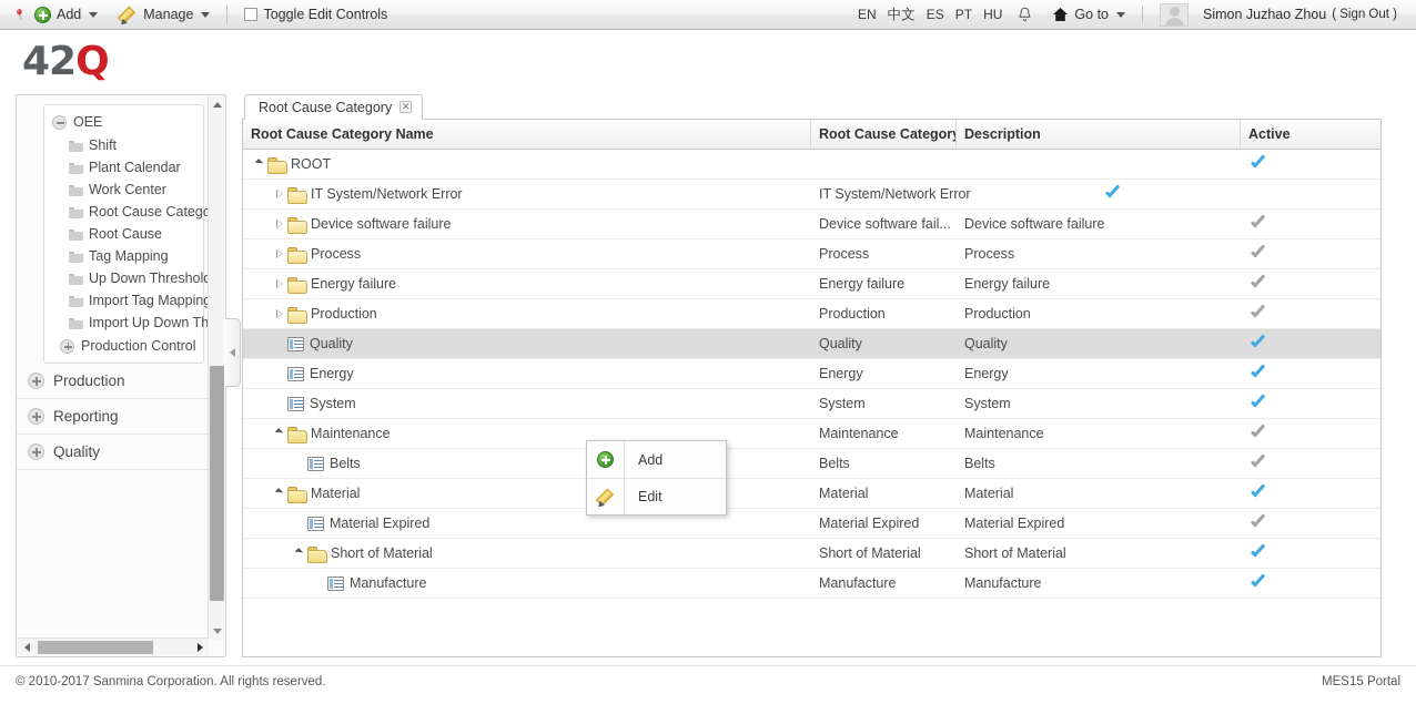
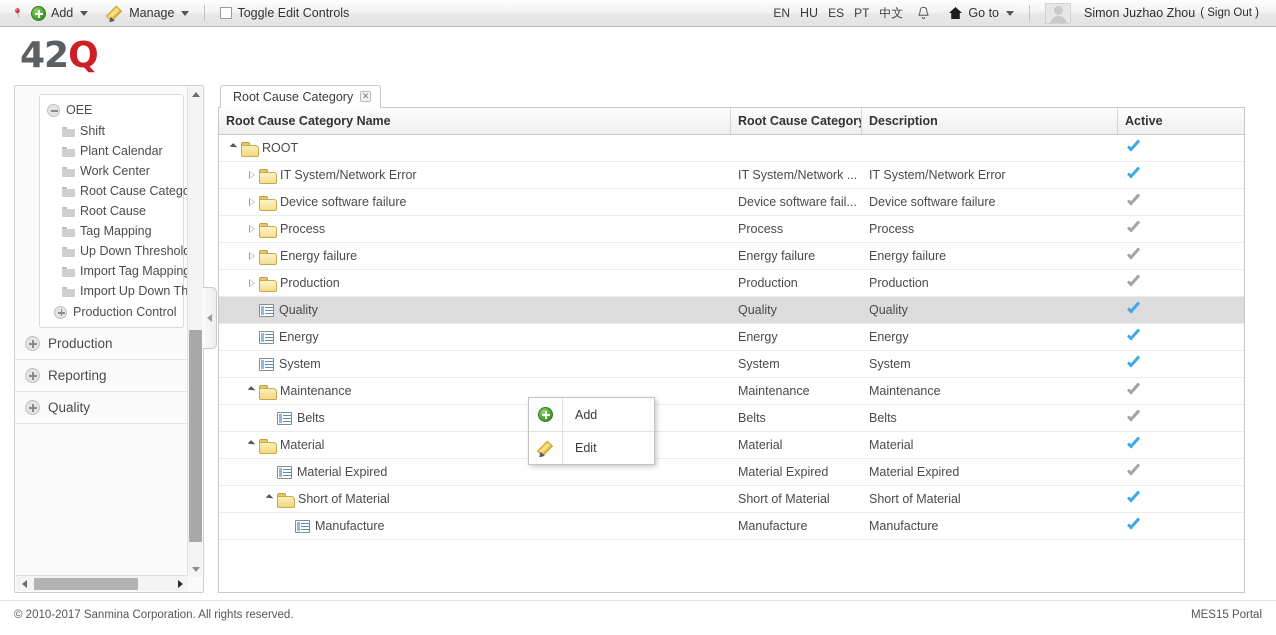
  Add
  Manage
  Toggle Edit Controls
  EN
- 中文
+ HU
  ES
  PT
- HU
+ 中文
  Go to
  Simon Juzhao Zhou
  ( Sign Out )
  42Q
  OEE
  Shift
  Plant Calendar
  Work Center
  Root Cause Categ
  Root Cause
  Tag Mapping
  Up Down Threshol
  Import Tag Mappin
  Import Up Down Th
  Production Control
  Production
  Reporting
  Quality
  Root Cause Category
  ✕
  Root Cause Category Name
  Root Cause Category
  Description
  Active
  ROOT
  IT System/Network Error
+ IT System/Network ...
  IT System/Network Error
  Device software failure
  Device software fail...
  Device software failure
  Process
  Process
  Process
  Energy failure
  Energy failure
  Energy failure
  Production
  Production
  Production
  Quality
  Quality
  Quality
  Energy
  Energy
  Energy
  System
  System
  System
  Maintenance
  Maintenance
  Maintenance
  Belts
  Belts
  Belts
  Material
  Material
  Material
  Material Expired
  Material Expired
  Material Expired
  Short of Material
  Short of Material
  Short of Material
  Manufacture
  Manufacture
  Manufacture
  Add
  Edit
  © 2010-2017 Sanmina Corporation. All rights reserved.
  MES15 Portal
